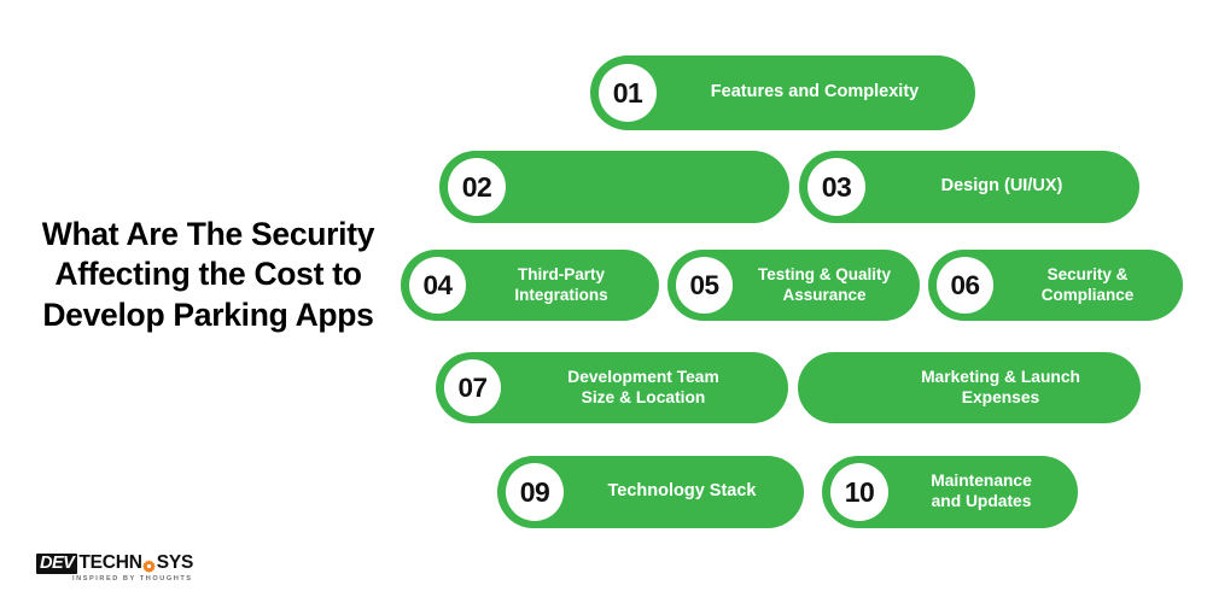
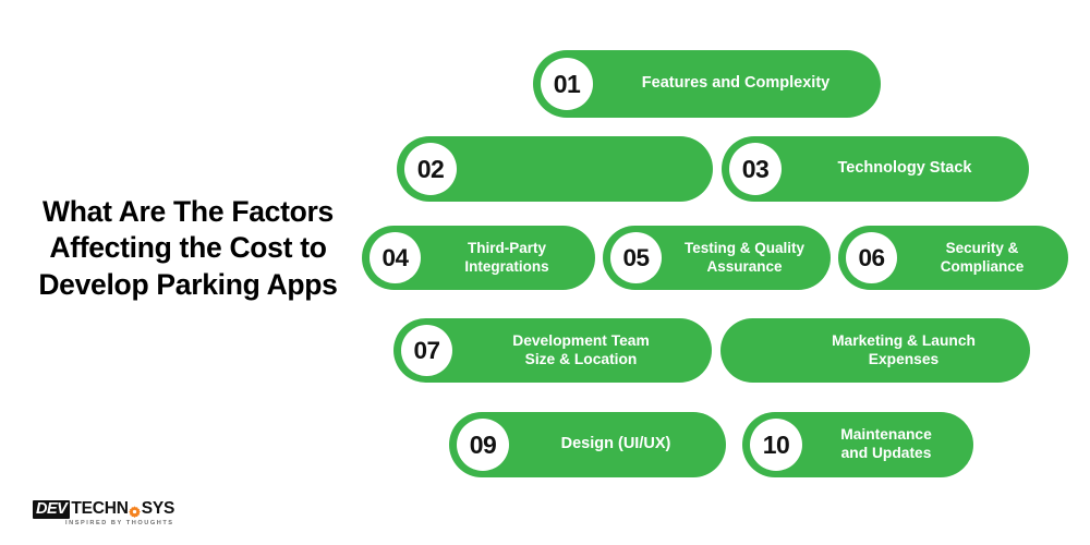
- What Are The Security Affecting the Cost to Develop Parking Apps
+ What Are The Factors Affecting the Cost to Develop Parking Apps
  01
  Features and Complexity
  02
  03
- Design (UI/UX)
+ Technology Stack
  04
  Third-Party
  Integrations
  05
  Testing & Quality
  Assurance
  06
  Security &
  Compliance
  07
  Development Team
  Size & Location
  Marketing & Launch
  Expenses
  09
- Technology Stack
+ Design (UI/UX)
  10
  Maintenance
  and Updates
  DEV
  TECHN
  SYS
